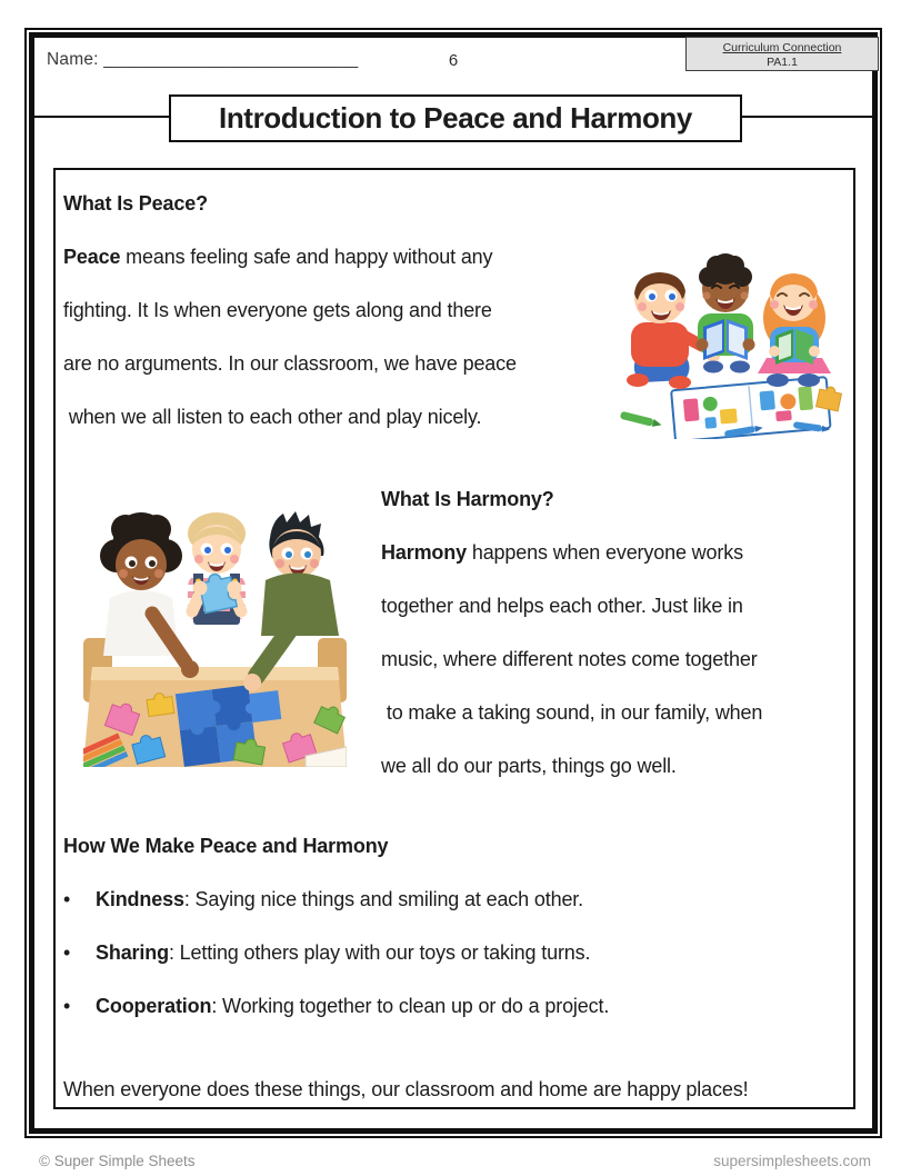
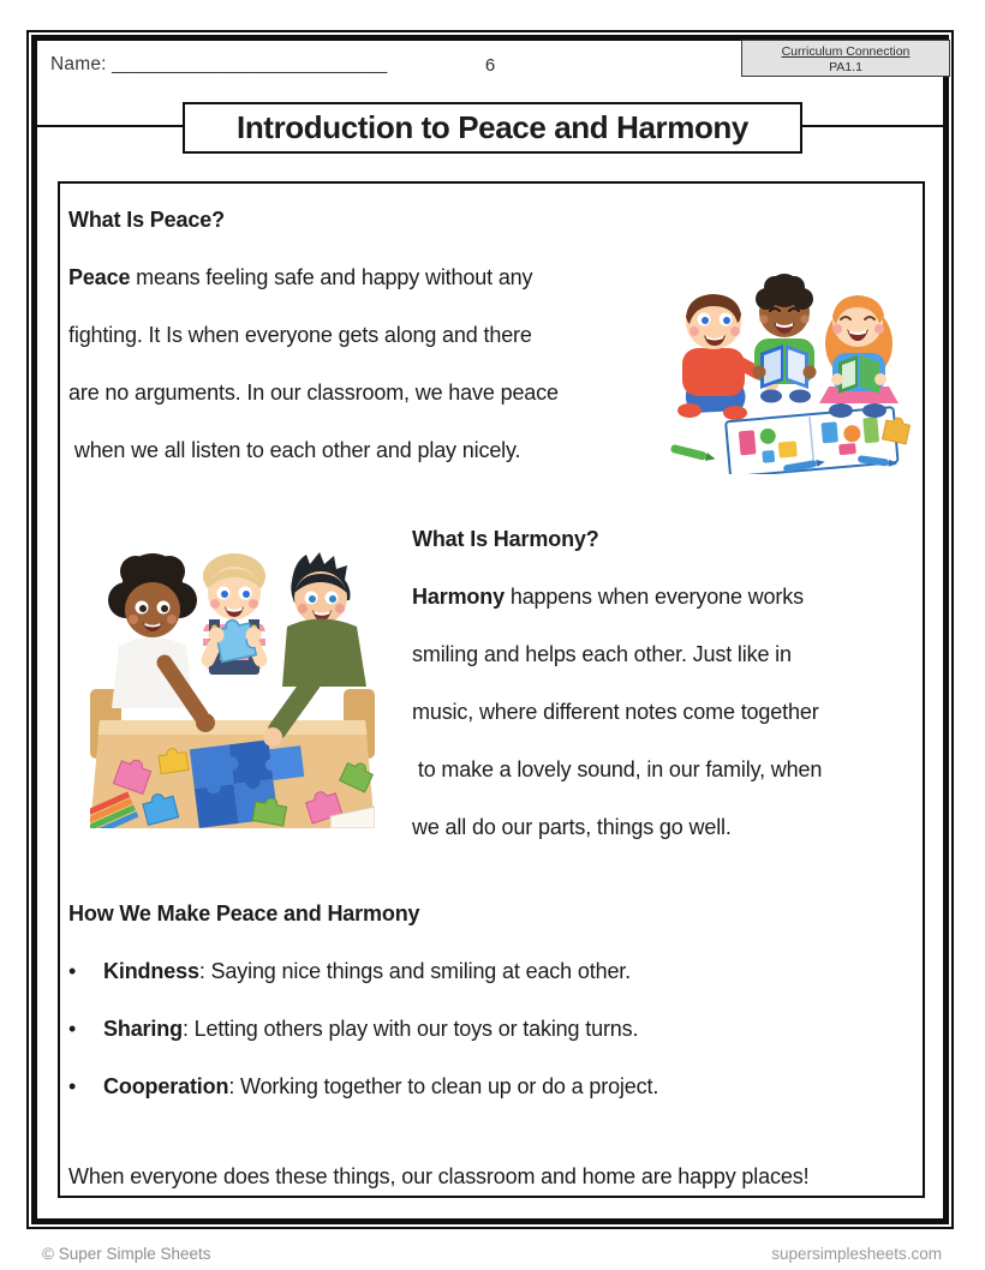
  Name: __________________________
  6
  Curriculum Connection
  PA1.1
  Introduction to Peace and Harmony
  What Is Peace?
  Peace means feeling safe and happy without any
  fighting. It Is when everyone gets along and there
  are no arguments. In our classroom, we have peace
  when we all listen to each other and play nicely.
  What Is Harmony?
  Harmony happens when everyone works
- together and helps each other. Just like in
+ smiling and helps each other. Just like in
  music, where different notes come together
- to make a taking sound, in our family, when
+ to make a lovely sound, in our family, when
  we all do our parts, things go well.
  How We Make Peace and Harmony
  • Kindness: Saying nice things and smiling at each other.
  • Sharing: Letting others play with our toys or taking turns.
  • Cooperation: Working together to clean up or do a project.
  When everyone does these things, our classroom and home are happy places!
  © Super Simple Sheets
  supersimplesheets.com
